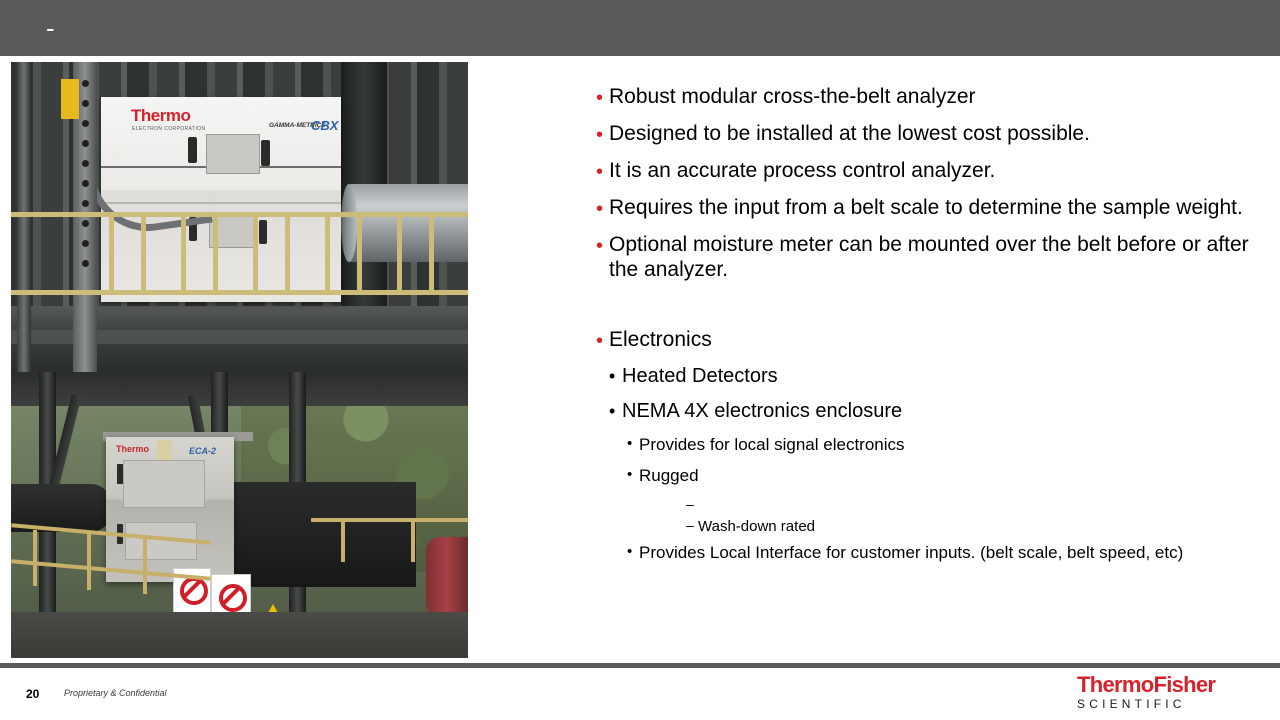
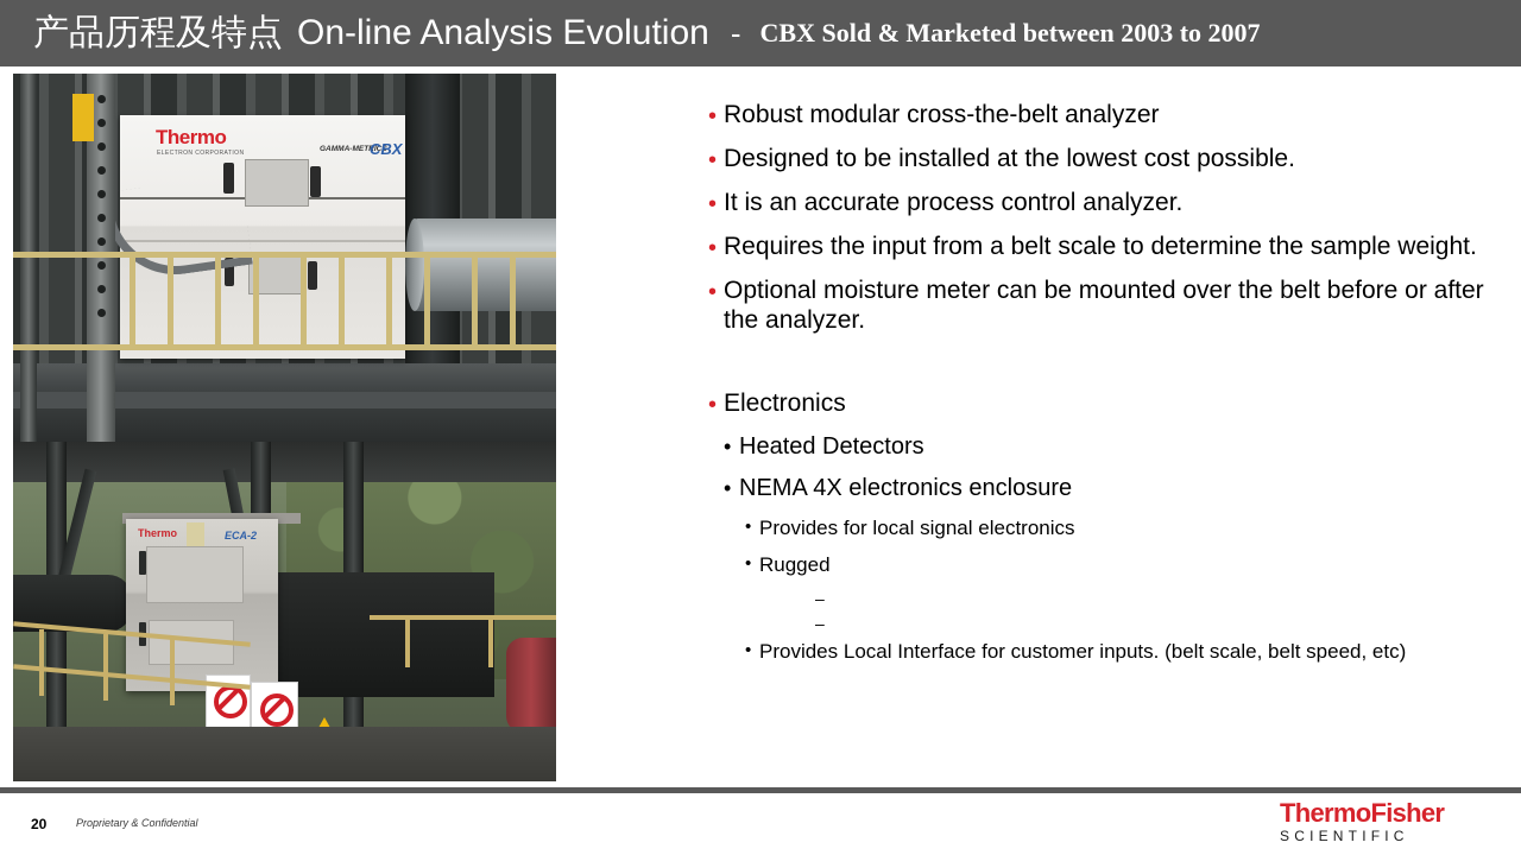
+ 产品历程及特点
+ On-line Analysis Evolution
  -
+ CBX Sold & Marketed between 2003 to 2007
  Thermo
  CBX
  Thermo
  ECA-2
  •
  Robust modular cross-the-belt analyzer
  •
  Designed to be installed at the lowest cost possible.
  •
  It is an accurate process control analyzer.
  •
  Requires the input from a belt scale to determine the sample weight.
  •
  Optional moisture meter can be mounted over the belt before or after the analyzer.
  •
  Electronics
  •
  Heated Detectors
  •
  NEMA 4X electronics enclosure
  •
  Provides for local signal electronics
  •
  Rugged
  –
  –
- Wash-down rated
  •
  Provides Local Interface for customer inputs. (belt scale, belt speed, etc)
  20
  Proprietary & Confidential
  ThermoFisher
  SCIENTIFIC
